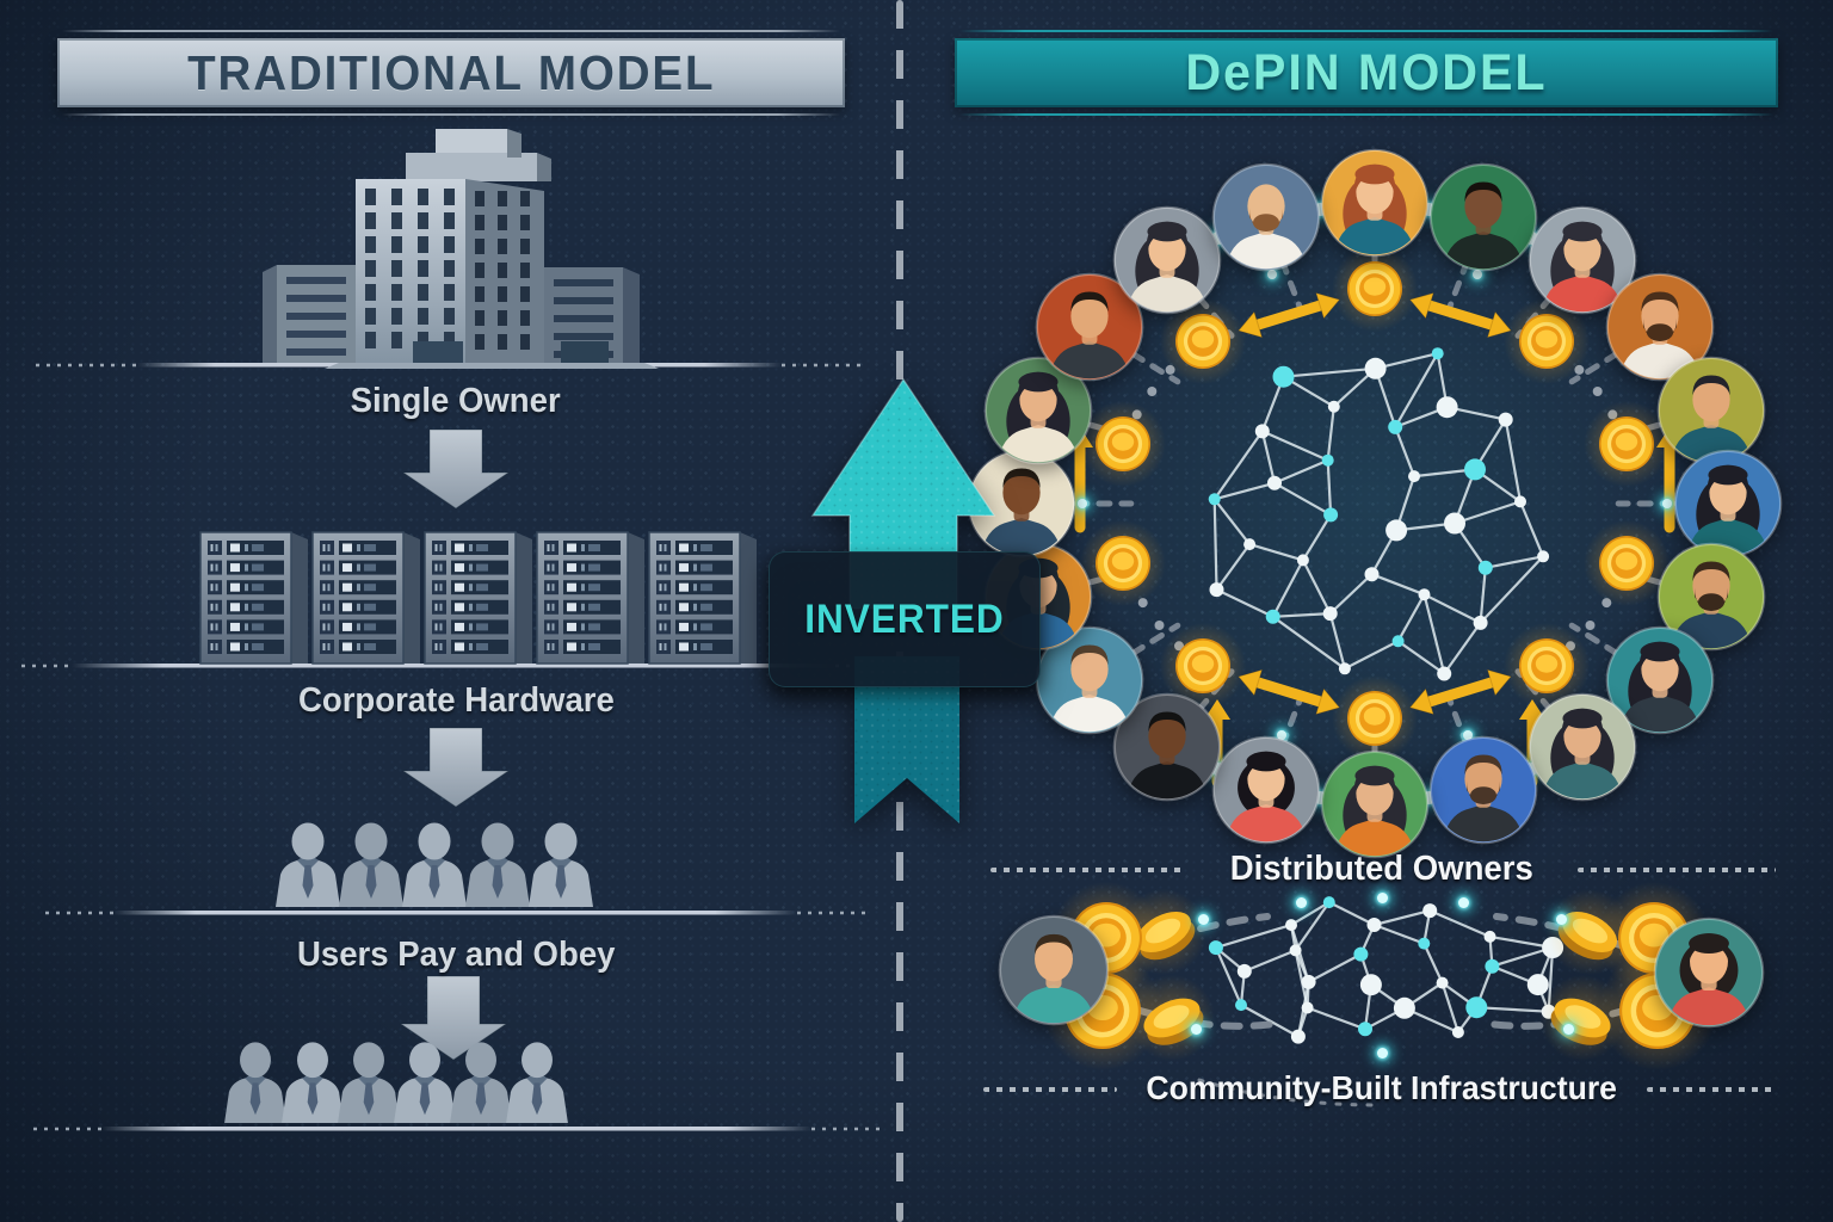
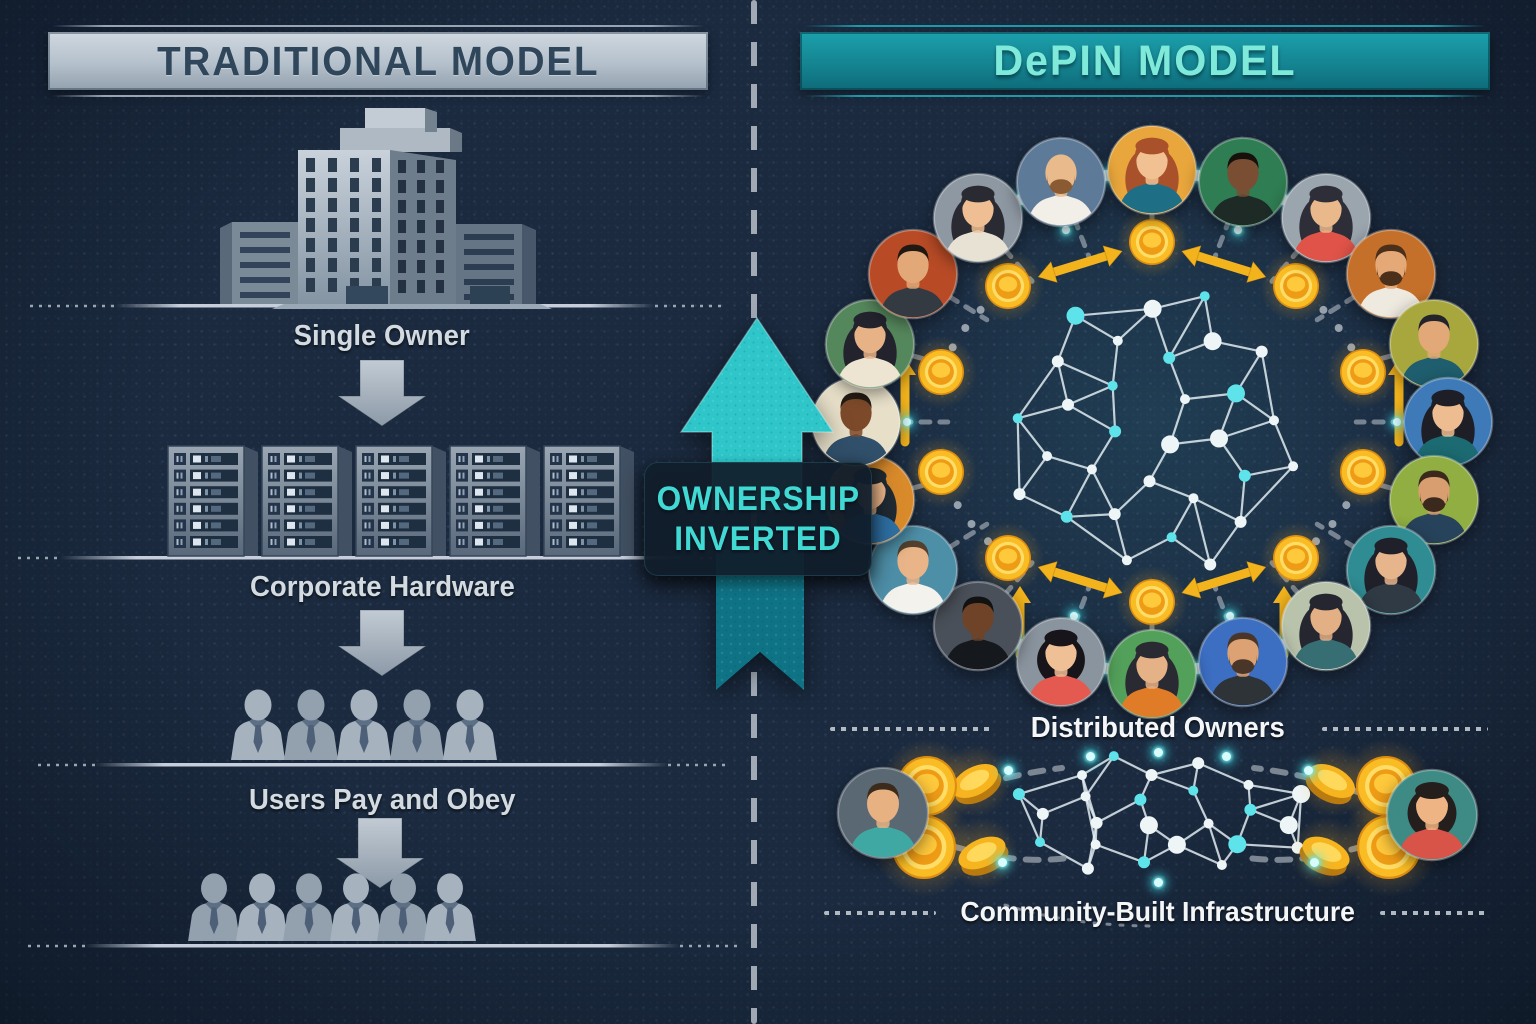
  TRADITIONAL MODEL
  DePIN MODEL
  Single Owner
  Corporate Hardware
  Users Pay and Obey
  Distributed Owners
  Community-Built Infrastructure
+ OWNERSHIP
  INVERTED
